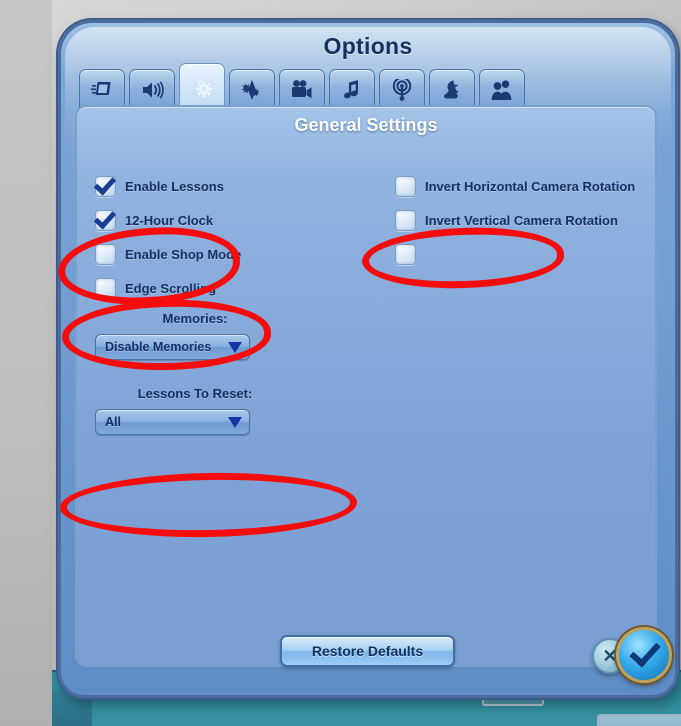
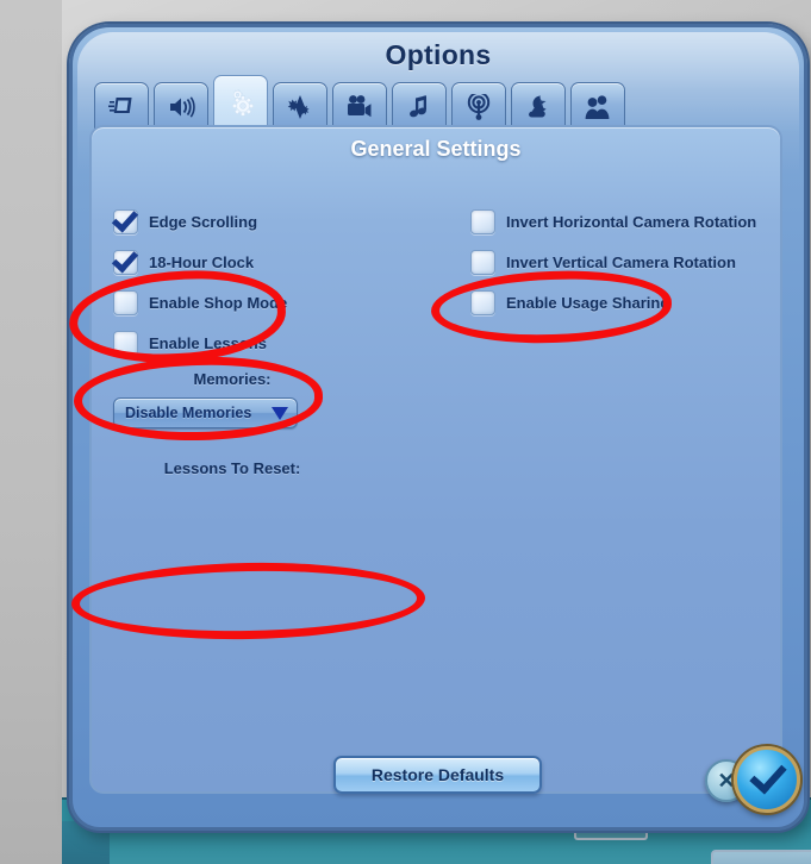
  Options
  General Settings
- Enable Lessons
+ Edge Scrolling
- 12-Hour Clock
+ 18-Hour Clock
  Enable Shop Mode
- Edge Scrolling
+ Enable Lessons
  Memories:
  Disable Memories
  Lessons To Reset:
- All
  Invert Horizontal Camera Rotation
  Invert Vertical Camera Rotation
+ Enable Usage Sharing
  Restore Defaults
  ✕
